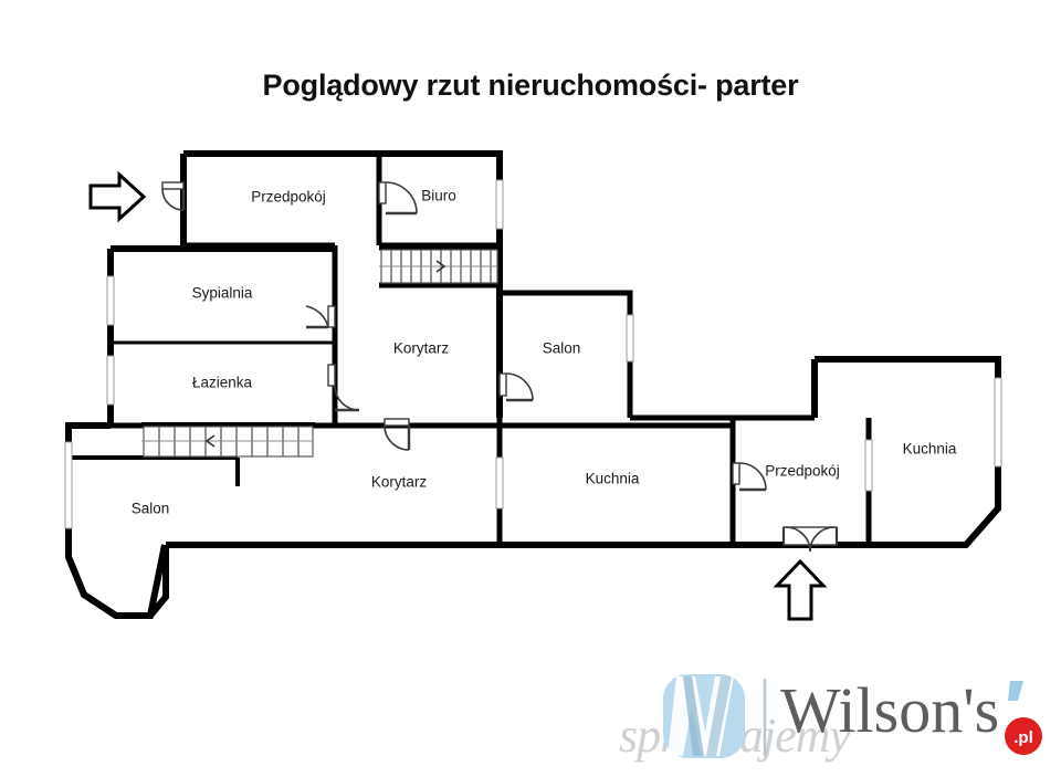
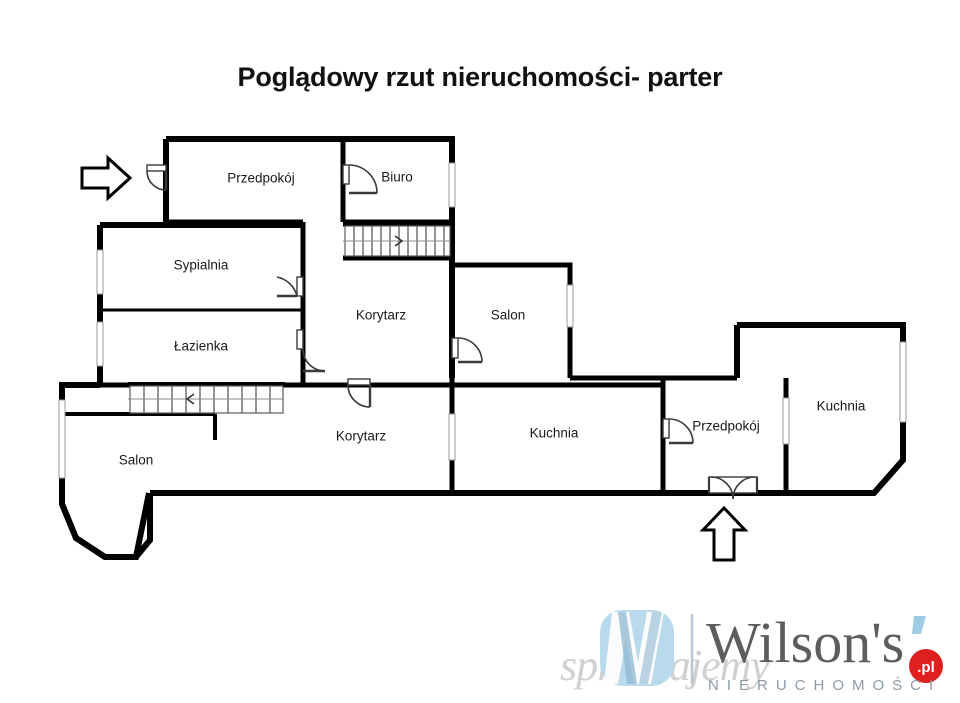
  Poglądowy rzut nieruchomości- parter
  Przedpokój
  Biuro
  Sypialnia
  Łazienka
  Korytarz
  Salon
  Salon
  Korytarz
  Kuchnia
  Przedpokój
  Kuchnia
  Wilson's
  .pl
+ NIERUCHOMOŚCI
